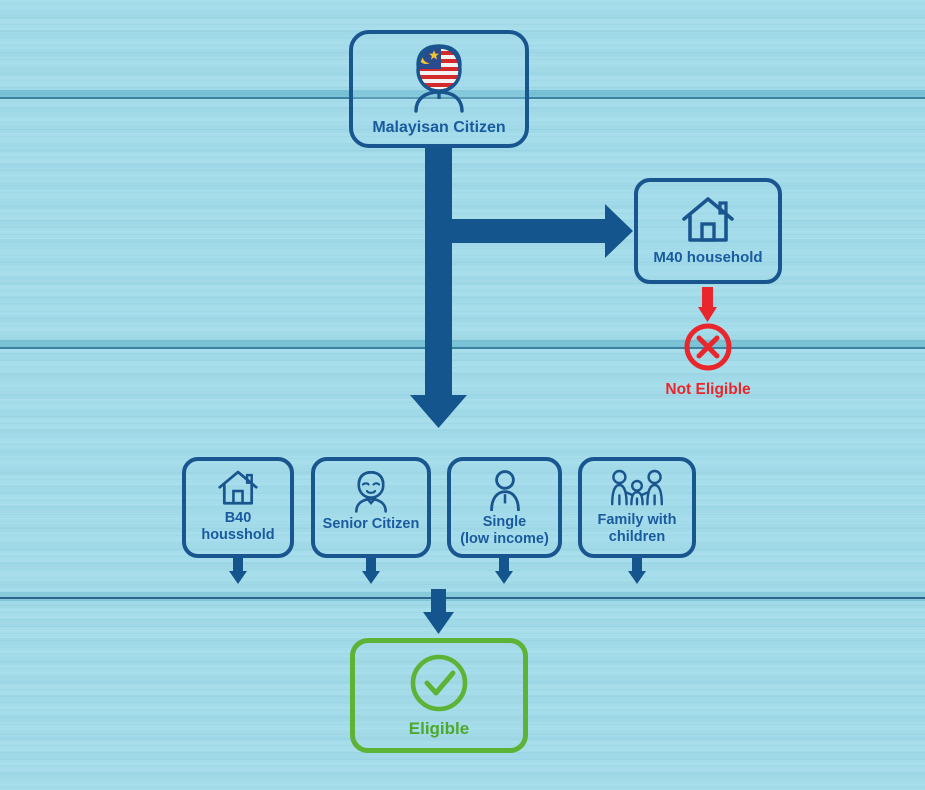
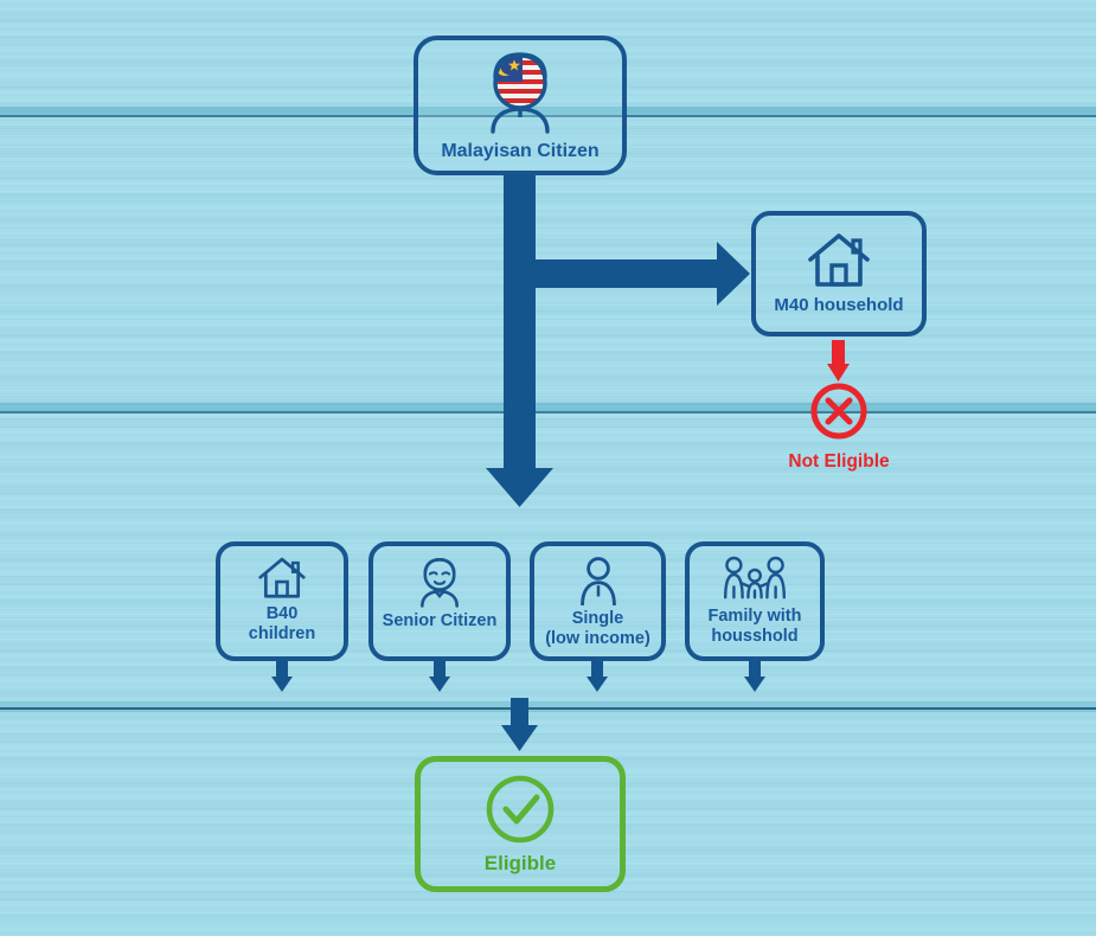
  Malayisan Citizen
  M40 household
  Not Eligible
  B40
- housshold
+ children
  Senior Citizen
  Single
  (low income)
  Family with
- children
+ housshold
  Eligible
